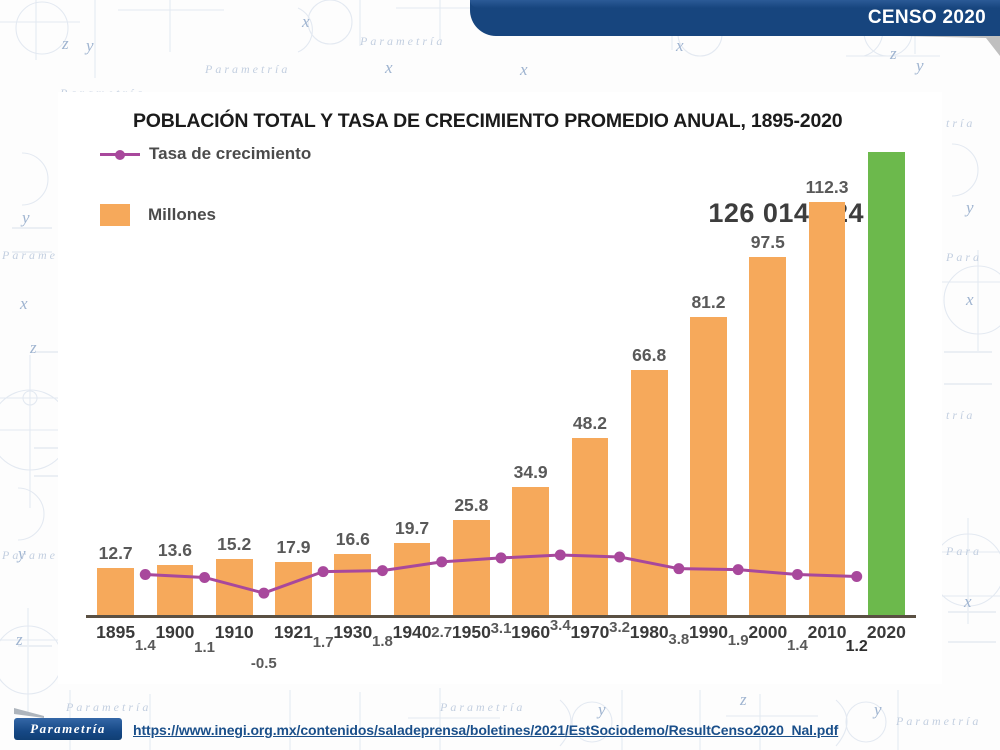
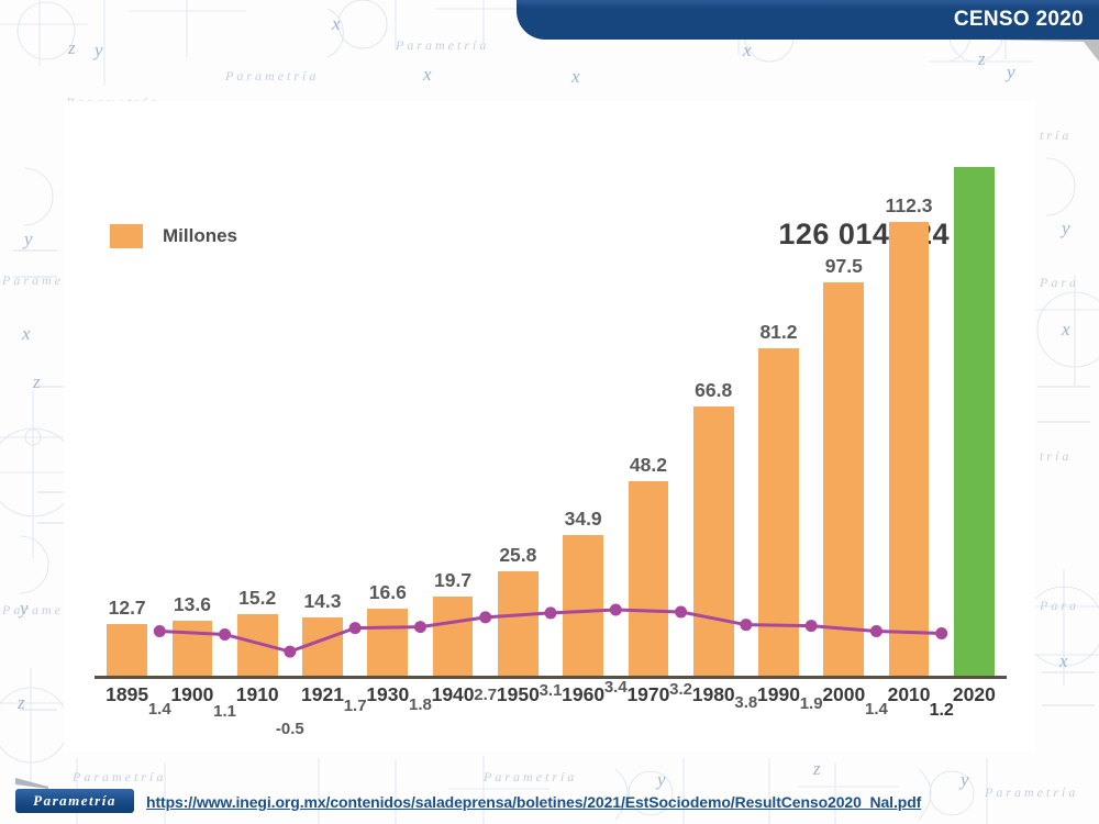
  z
  y
  x
  x
  x
  x
  z
  y
  y
  x
  z
  y
  z
  y
  x
  x
  y
  y
  z
  Parametría
  Parametría
  Parame
  Parame
  tría
  Para
  tría
  Para
  Parametría
  Parametría
  Parametría
  CENSO 2020
- POBLACIÓN TOTAL Y TASA DE CRECIMIENTO PROMEDIO ANUAL, 1895-2020
- Tasa de crecimiento
  Millones
  126 0144
  12.7
  13.6
  15.2
- 17.9
+ 14.3
  16.6
  19.7
  25.8
  34.9
  48.2
  66.8
  81.2
  97.5
  112.3
  1895
  1900
  1910
  1921
  1930
  1940
  1950
  1960
  1970
  1980
  1990
  2000
  2010
  2020
  1.4
  1.1
  -0.5
  1.7
  1.8
  2.7
  3.1
  3.4
  3.2
  3.8
  1.9
  1.4
  1.2
  Parametría
  https://www.inegi.org.mx/contenidos/saladeprensa/boletines/2021/EstSociodemo/ResultCenso2020_Nal.pdf
